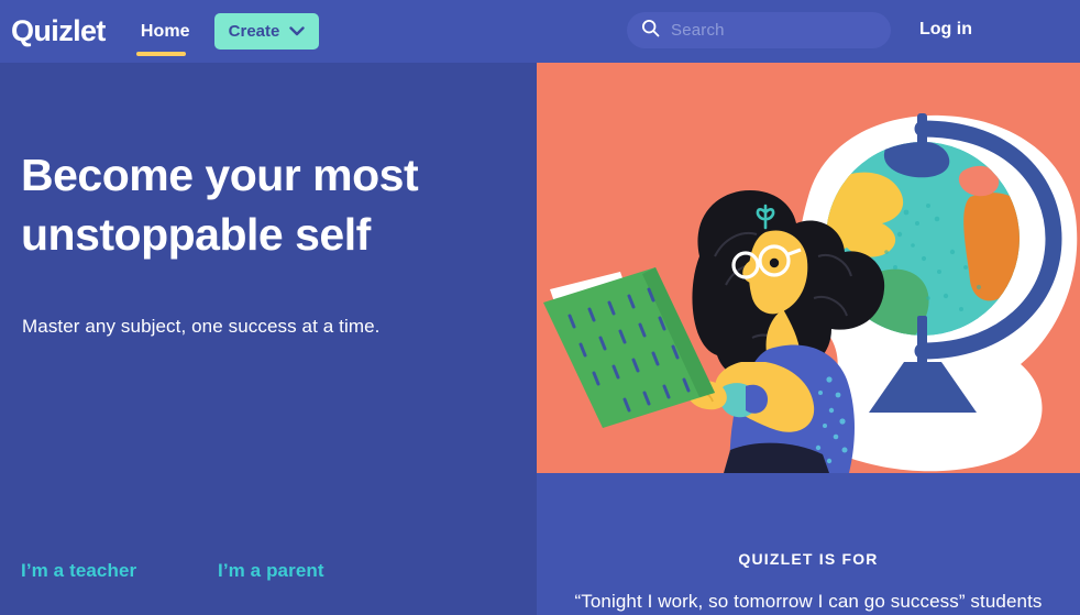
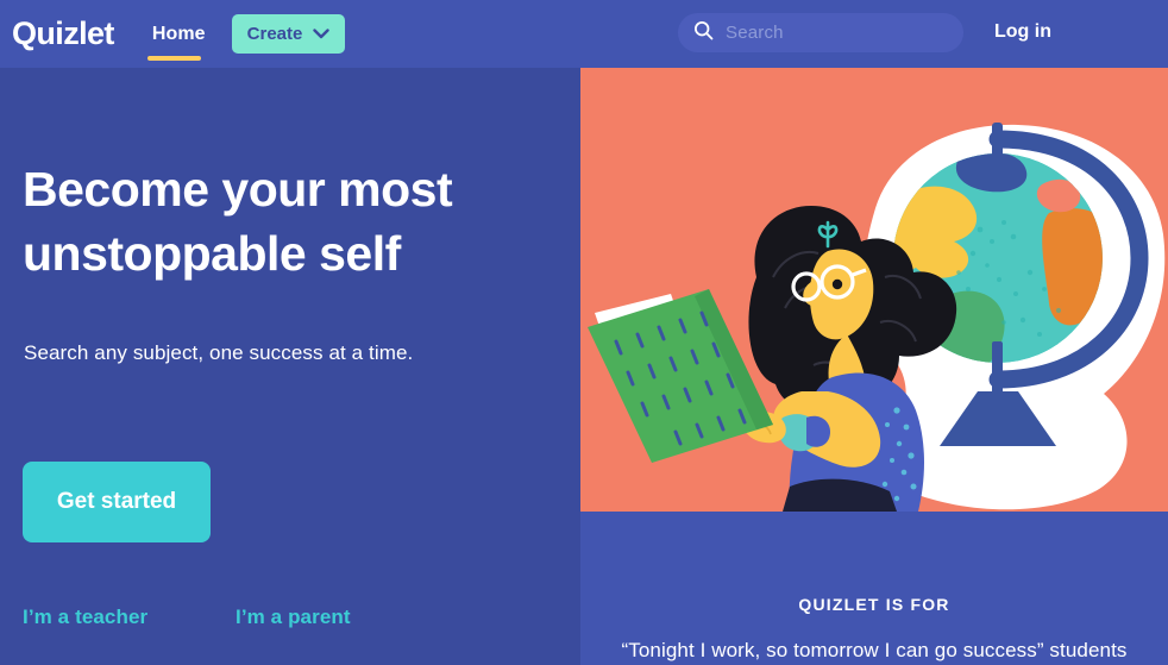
  Quizlet
  Home
  Create
  Search
  Log in
  Become your most
  unstoppable self
- Master any subject, one success at a time.
+ Search any subject, one success at a time.
+ Get started
  I’m a teacher
  I’m a parent
  QUIZLET IS FOR
  “Tonight I work, so tomorrow I can go success” students
